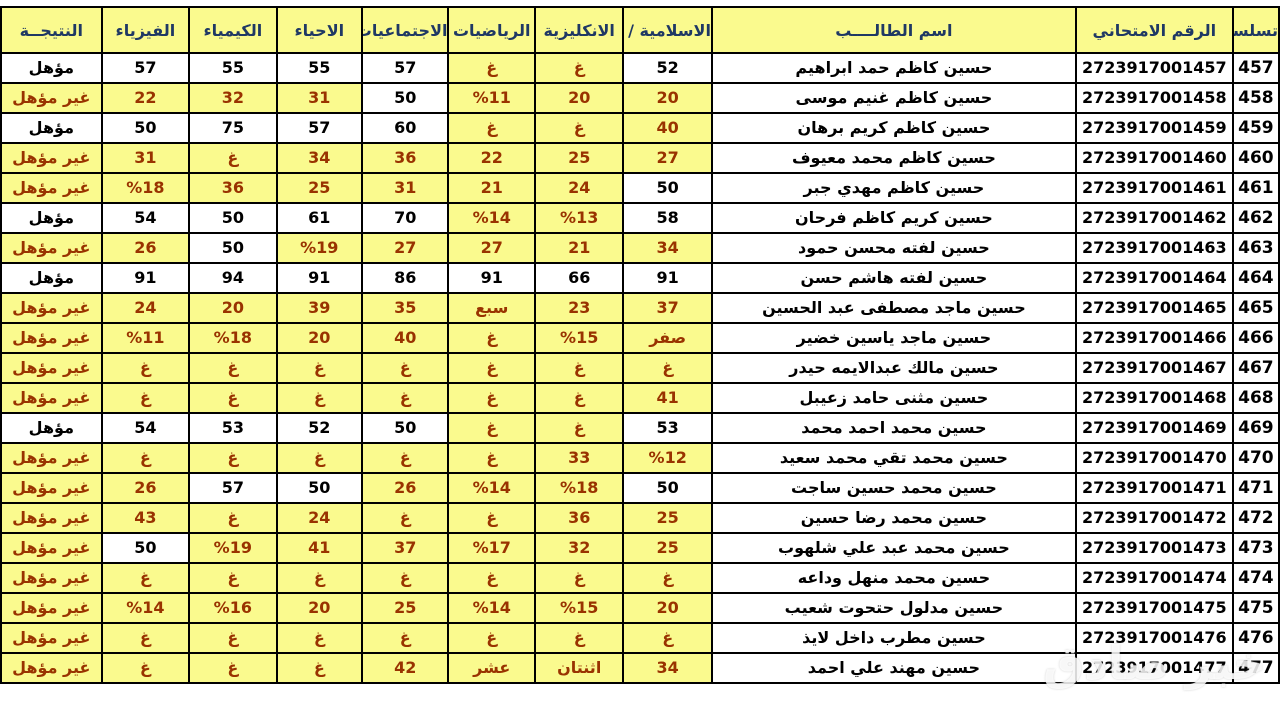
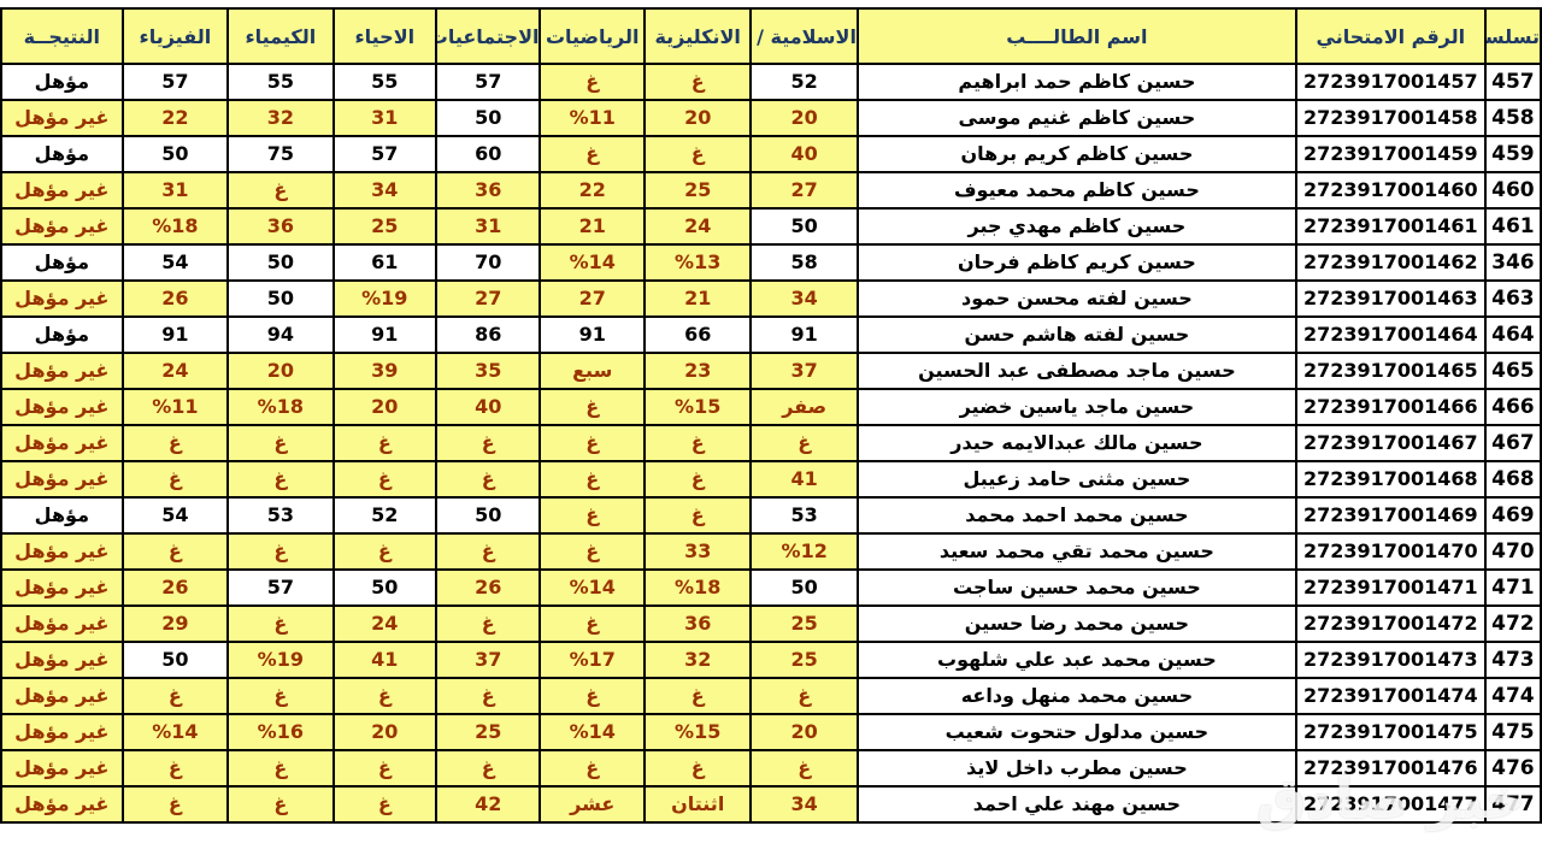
  تسلس	الرقم الامتحاني	اسم الطالــــب	الاسلامية /	الانكليزية	الرياضيات	الاجتماعيات	الاحياء	الكيمياء	الفيزياء	النتيجــة
  457	2723917001457	حسين كاظم حمد ابراهيم	52	غ	غ	57	55	55	57	مؤهل
  458	2723917001458	حسين كاظم غنيم موسى	20	20	%11	50	31	32	22	غير مؤهل
  459	2723917001459	حسين كاظم كريم برهان	40	غ	غ	60	57	75	50	مؤهل
  460	2723917001460	حسين كاظم محمد معيوف	27	25	22	36	34	غ	31	غير مؤهل
  461	2723917001461	حسين كاظم مهدي جبر	50	24	21	31	25	36	%18	غير مؤهل
- 462	2723917001462	حسين كريم كاظم فرحان	58	%13	%14	70	61	50	54	مؤهل
+ 346	2723917001462	حسين كريم كاظم فرحان	58	%13	%14	70	61	50	54	مؤهل
  463	2723917001463	حسين لفته محسن حمود	34	21	27	27	%19	50	26	غير مؤهل
  464	2723917001464	حسين لفته هاشم حسن	91	66	91	86	91	94	91	مؤهل
  465	2723917001465	حسين ماجد مصطفى عبد الحسين	37	23	سبع	35	39	20	24	غير مؤهل
  466	2723917001466	حسين ماجد ياسين خضير	صفر	%15	غ	40	20	%18	%11	غير مؤهل
  467	2723917001467	حسين مالك عبدالايمه حيدر	غ	غ	غ	غ	غ	غ	غ	غير مؤهل
  468	2723917001468	حسين مثنى حامد زعيبل	41	غ	غ	غ	غ	غ	غ	غير مؤهل
  469	2723917001469	حسين محمد احمد محمد	53	غ	غ	50	52	53	54	مؤهل
  470	2723917001470	حسين محمد تقي محمد سعيد	%12	33	غ	غ	غ	غ	غ	غير مؤهل
  471	2723917001471	حسين محمد حسين ساجت	50	%18	%14	26	50	57	26	غير مؤهل
- 472	2723917001472	حسين محمد رضا حسين	25	36	غ	غ	24	غ	43	غير مؤهل
+ 472	2723917001472	حسين محمد رضا حسين	25	36	غ	غ	24	غ	29	غير مؤهل
  473	2723917001473	حسين محمد عبد علي شلهوب	25	32	%17	37	41	%19	50	غير مؤهل
  474	2723917001474	حسين محمد منهل وداعه	غ	غ	غ	غ	غ	غ	غ	غير مؤهل
  475	2723917001475	حسين مدلول حتحوت شعيب	20	%15	%14	25	20	%16	%14	غير مؤهل
  476	2723917001476	حسين مطرب داخل لايذ	غ	غ	غ	غ	غ	غ	غ	غير مؤهل
  477	2723917001477	حسين مهند علي احمد	34	اثنتان	عشر	42	غ	غ	غ	غير مؤهل
  خبر صادق
